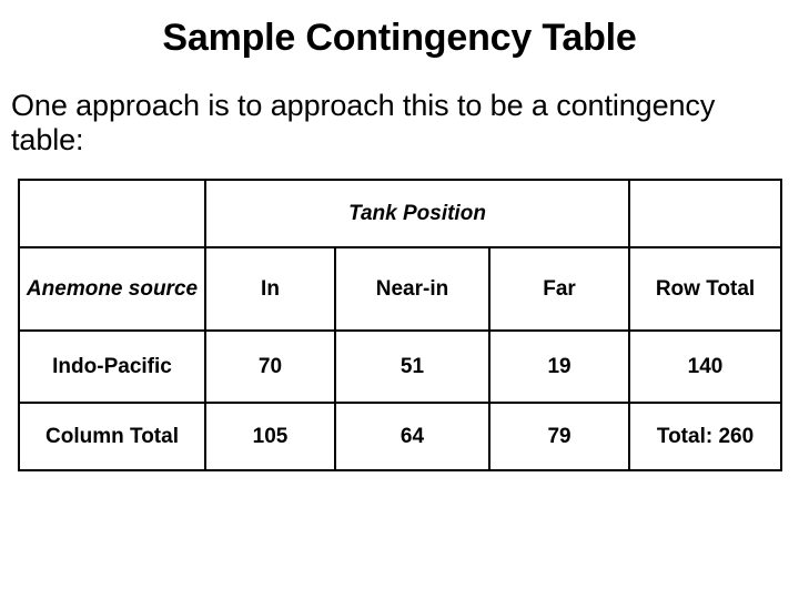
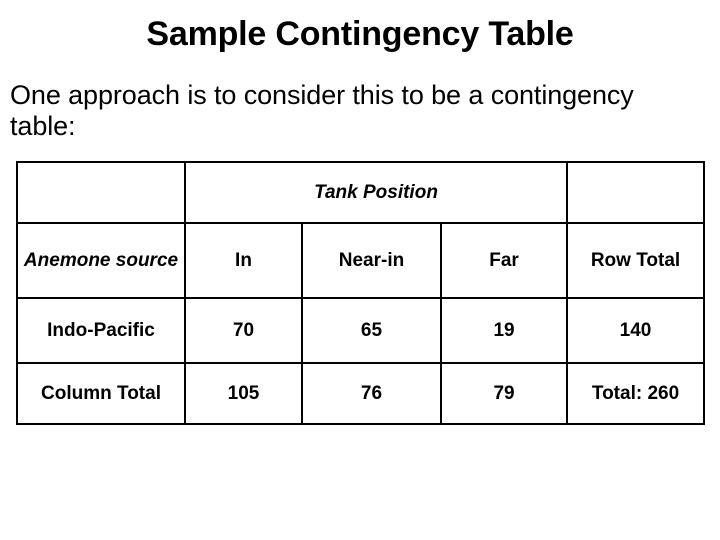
  Sample Contingency Table
- One approach is to approach this to be a contingency table:
+ One approach is to consider this to be a contingency table:
  	Tank Position
  Anemone source	In	Near-in	Far	Row Total
- Indo-Pacific	70	51	19	140
+ Indo-Pacific	70	65	19	140
- Column Total	105	64	79	Total: 260
+ Column Total	105	76	79	Total: 260
